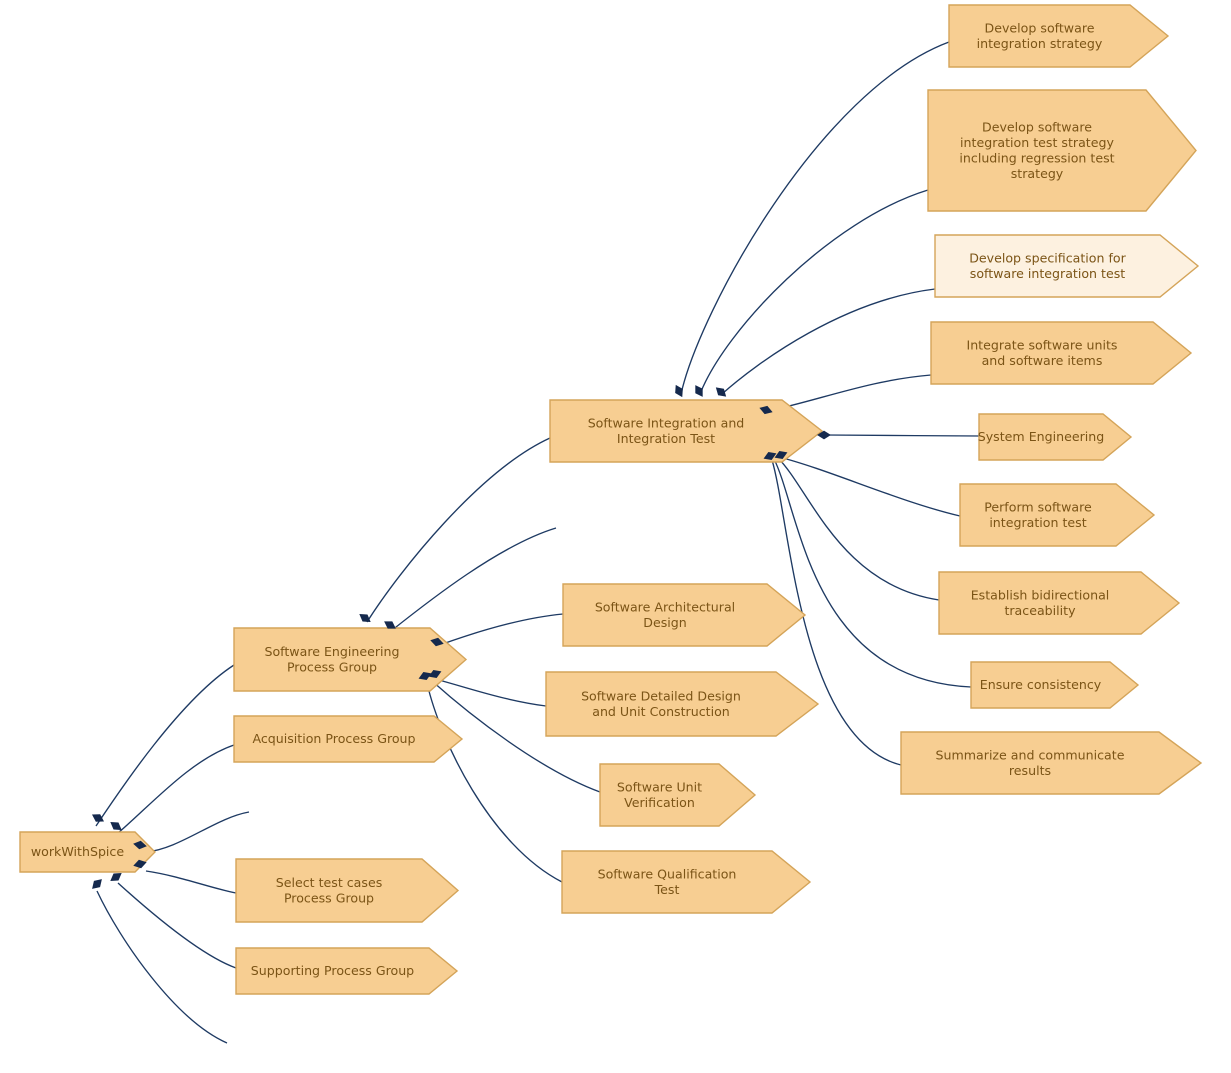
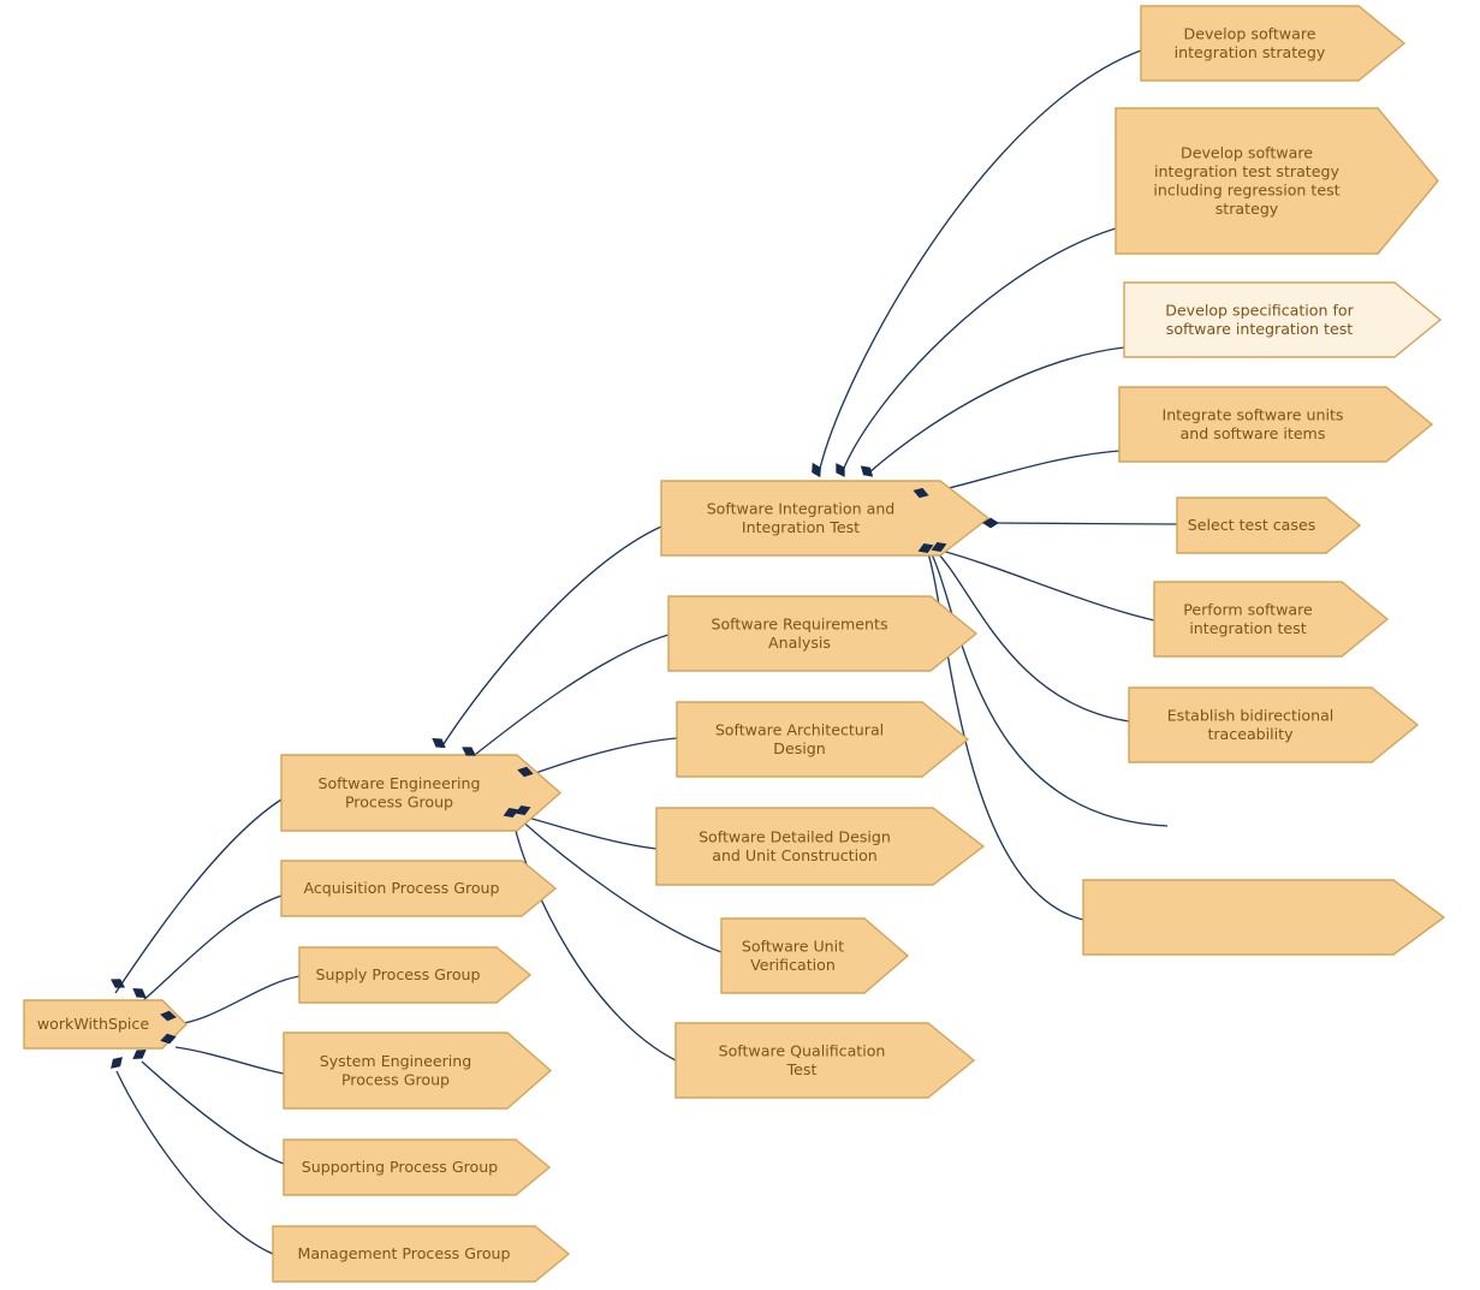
  workWithSpice
  Software Engineering Process Group
  Acquisition Process Group
+ Supply Process Group
- Select test cases Process Group
+ System Engineering Process Group
  Supporting Process Group
+ Management Process Group
  Software Integration and Integration Test
+ Software Requirements Analysis
  Software Architectural Design
  Software Detailed Design and Unit Construction
  Software Unit Verification
  Software Qualification Test
  Develop software integration strategy
  Develop software integration test strategy including regression test strategy
  Develop specification for software integration test
  Integrate software units and software items
- System Engineering
+ Select test cases
  Perform software integration test
  Establish bidirectional traceability
- Ensure consistency
- Summarize and communicate results
